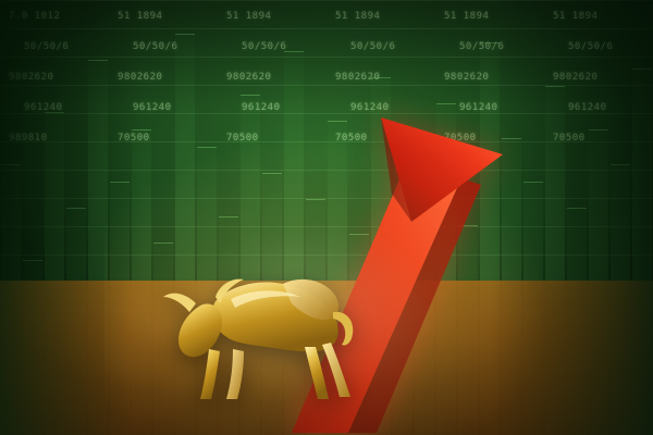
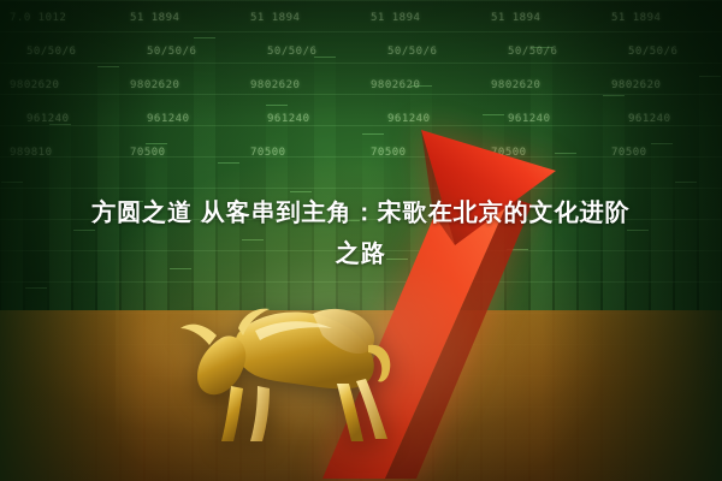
+ 方圆之道 从客串到主角：宋歌在北京的文化进阶
+ 之路
